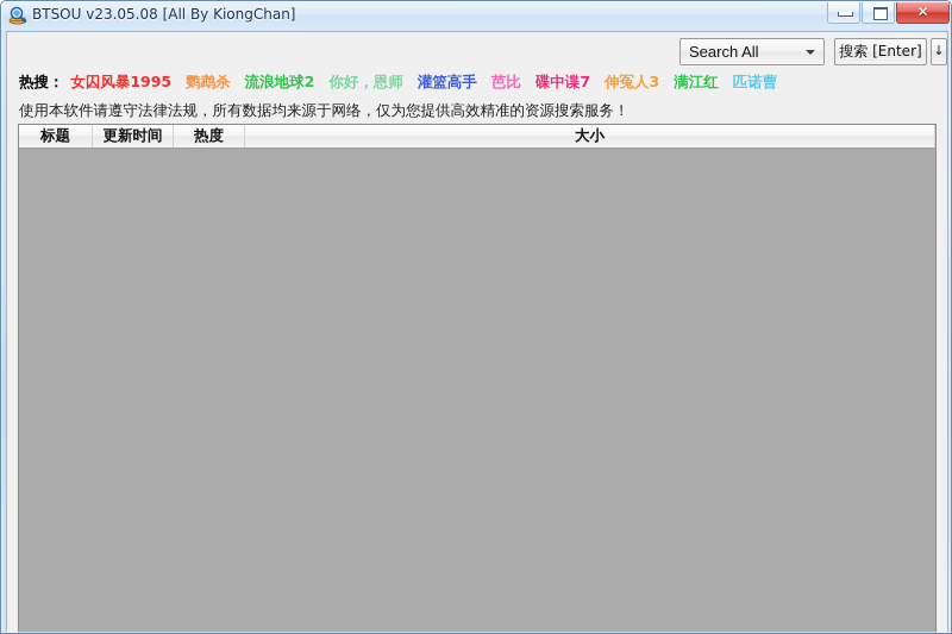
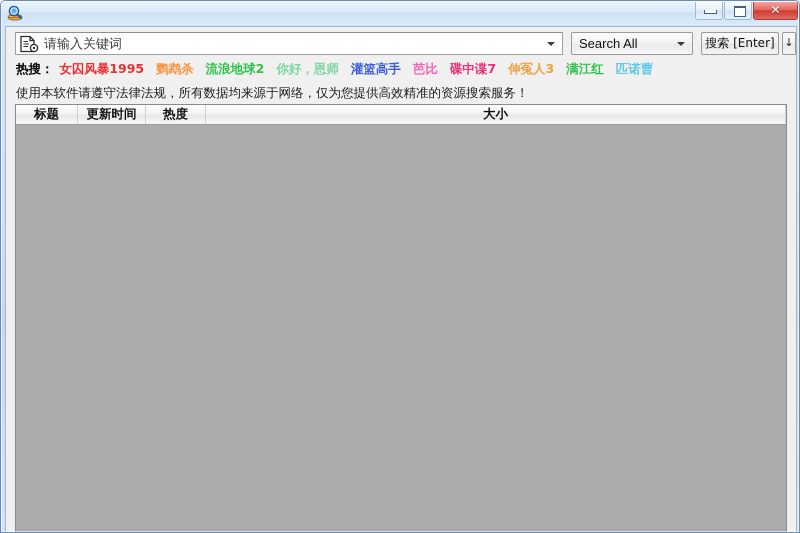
- BTSOU v23.05.08 [All By KiongChan]
  ✕
+ 请输入关键词
  Search All
  搜索 [Enter]
  ↓
  热搜： 女囚风暴1995 鹦鹉杀 流浪地球2 你好，恩师 灌篮高手 芭比 碟中谍7 伸冤人3 满江红 匹诺曹
  使用本软件请遵守法律法规，所有数据均来源于网络，仅为您提供高效精准的资源搜索服务！
  标题
  更新时间
  热度
  大小
